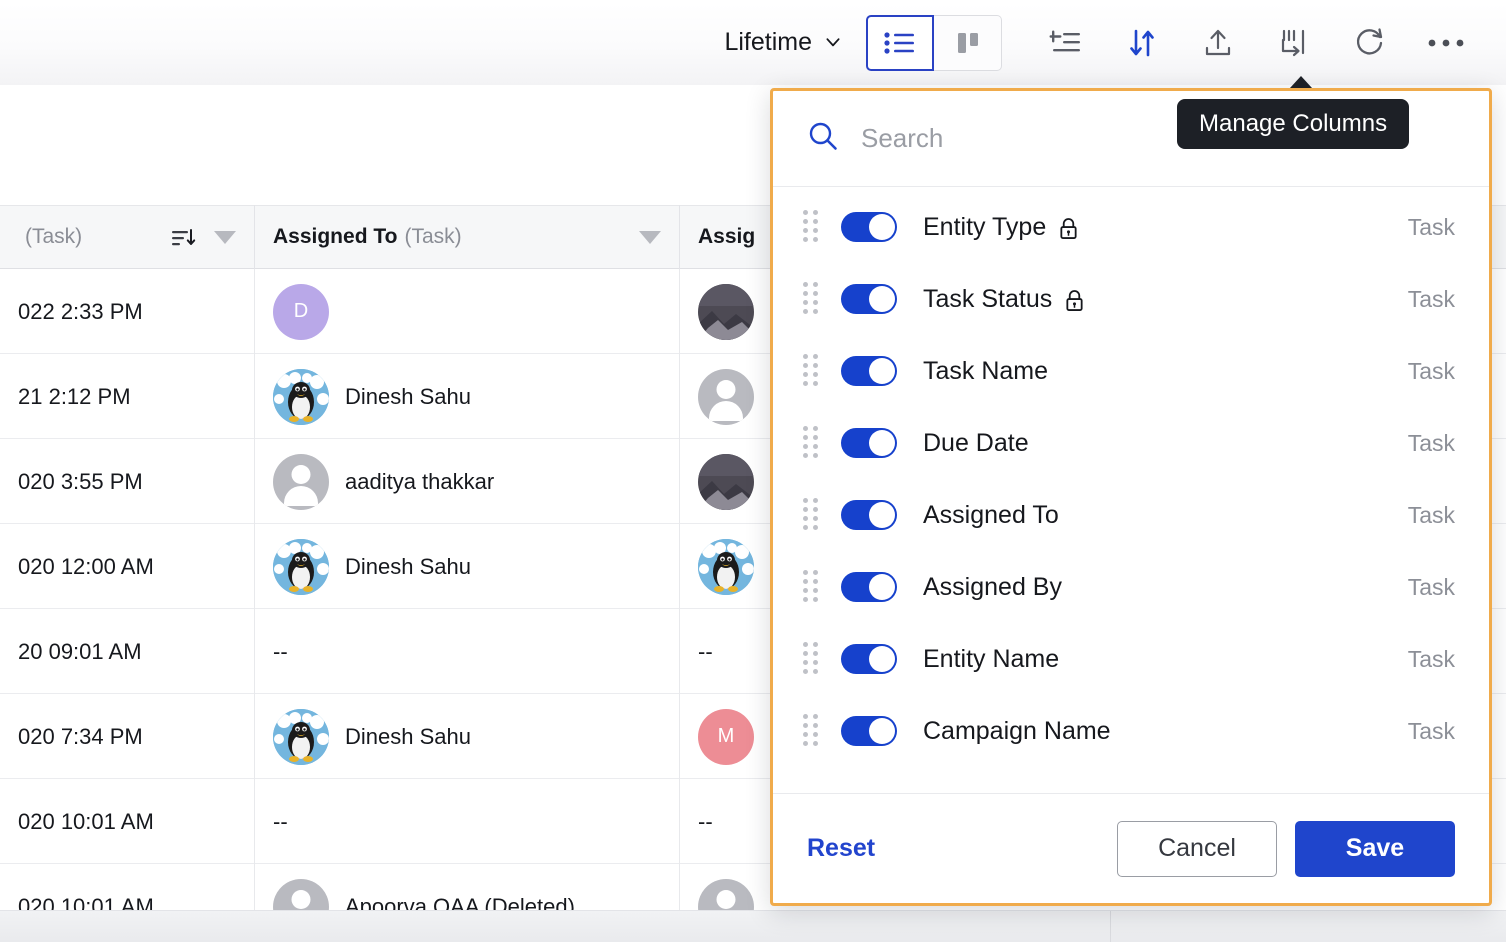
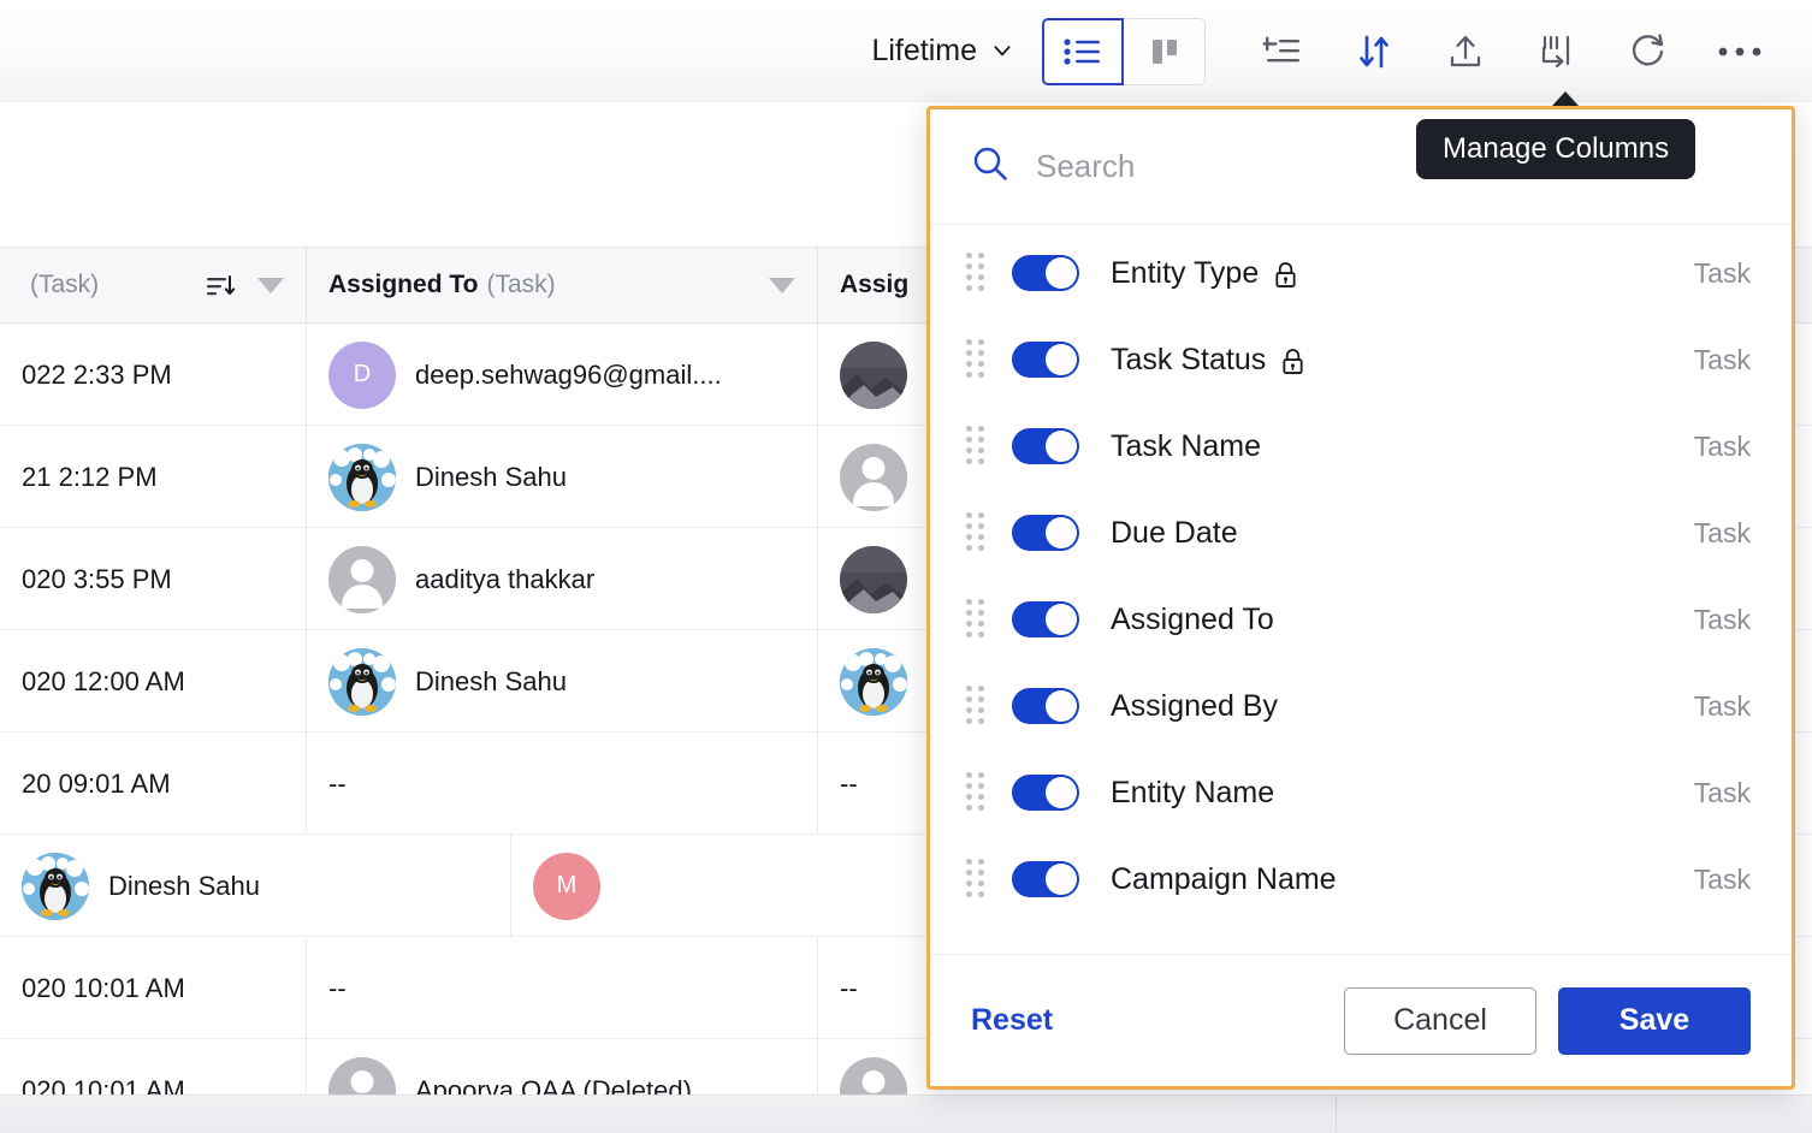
  Lifetime
  (Task)
  Assigned To
  (Task)
  Assig
  022 2:33 PM
  D
+ deep.sehwag96@gmail....
  21 2:12 PM
  Dinesh Sahu
  020 3:55 PM
  aaditya thakkar
  020 12:00 AM
  Dinesh Sahu
  20 09:01 AM
  --
  --
- 020 7:34 PM
  Dinesh Sahu
  M
  020 10:01 AM
  --
  --
  020 10:01 AM
  Apoorva QAA (Deleted)
  Search
  Entity Type
  Task
  Task Status
  Task
  Task Name
  Task
  Due Date
  Task
  Assigned To
  Task
  Assigned By
  Task
  Entity Name
  Task
  Campaign Name
  Task
  Reset
  Cancel
  Save
  Manage Columns
